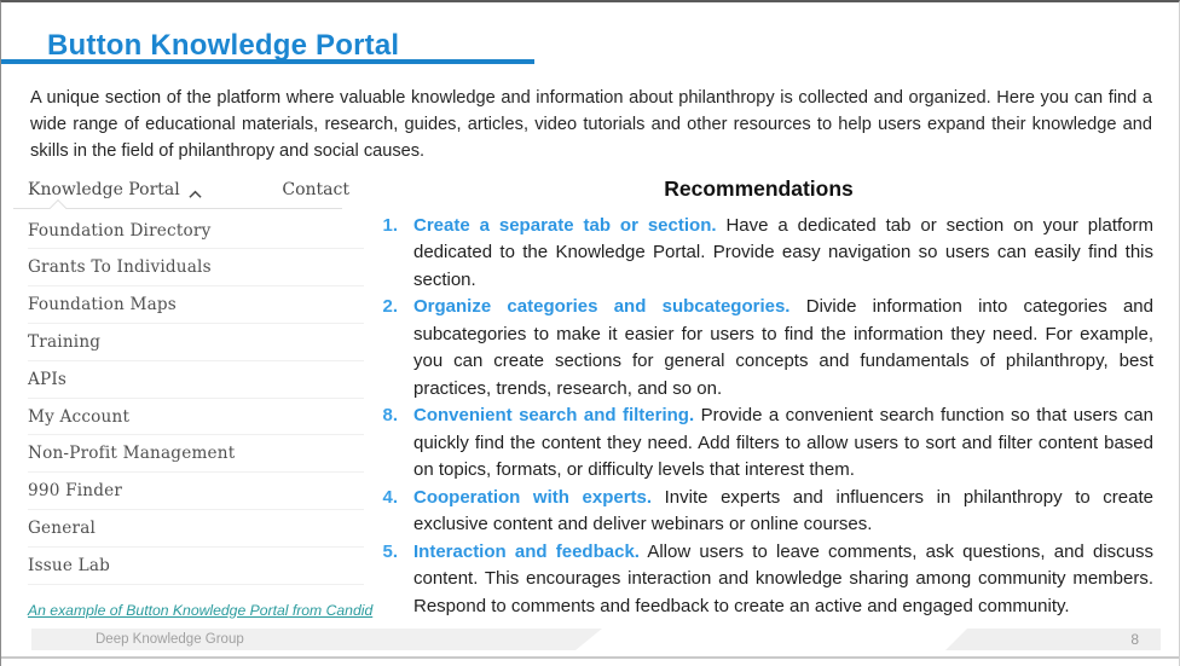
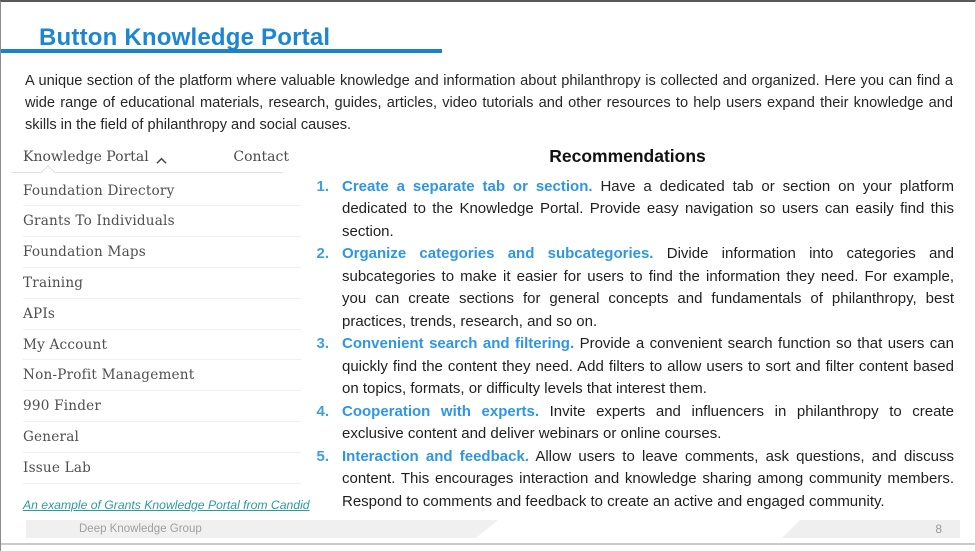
  Button Knowledge Portal
  A unique section of the platform where valuable knowledge and information about philanthropy is collected and organized. Here you can find a wide range of educational materials, research, guides, articles, video tutorials and other resources to help users expand their knowledge and skills in the field of philanthropy and social causes.
  Knowledge Portal
  Contact
  Foundation Directory
  Grants To Individuals
  Foundation Maps
  Training
  APIs
  My Account
  Non-Profit Management
  990 Finder
  General
  Issue Lab
- An example of Button Knowledge Portal from Candid
+ An example of Grants Knowledge Portal from Candid
  Recommendations
  1.
  Create a separate tab or section. Have a dedicated tab or section on your platform dedicated to the Knowledge Portal. Provide easy navigation so users can easily find this section.
  2.
  Organize categories and subcategories. Divide information into categories and subcategories to make it easier for users to find the information they need. For example, you can create sections for general concepts and fundamentals of philanthropy, best practices, trends, research, and so on.
- 8.
+ 3.
  Convenient search and filtering. Provide a convenient search function so that users can quickly find the content they need. Add filters to allow users to sort and filter content based on topics, formats, or difficulty levels that interest them.
  4.
  Cooperation with experts. Invite experts and influencers in philanthropy to create exclusive content and deliver webinars or online courses.
  5.
  Interaction and feedback. Allow users to leave comments, ask questions, and discuss content. This encourages interaction and knowledge sharing among community members. Respond to comments and feedback to create an active and engaged community.
  Deep Knowledge Group
  8
